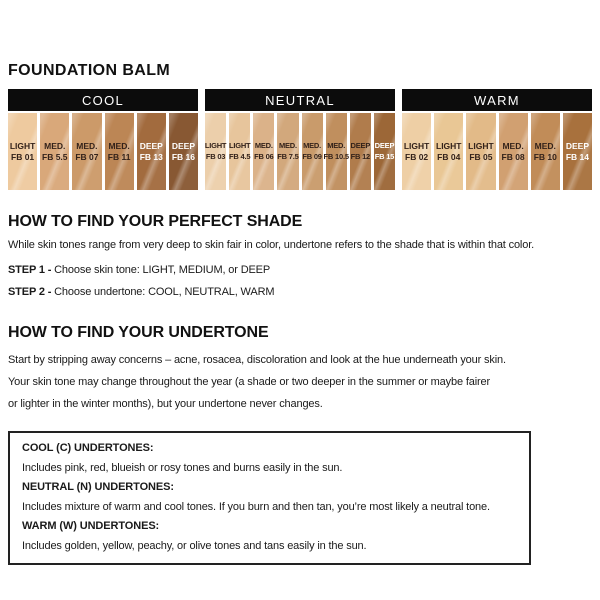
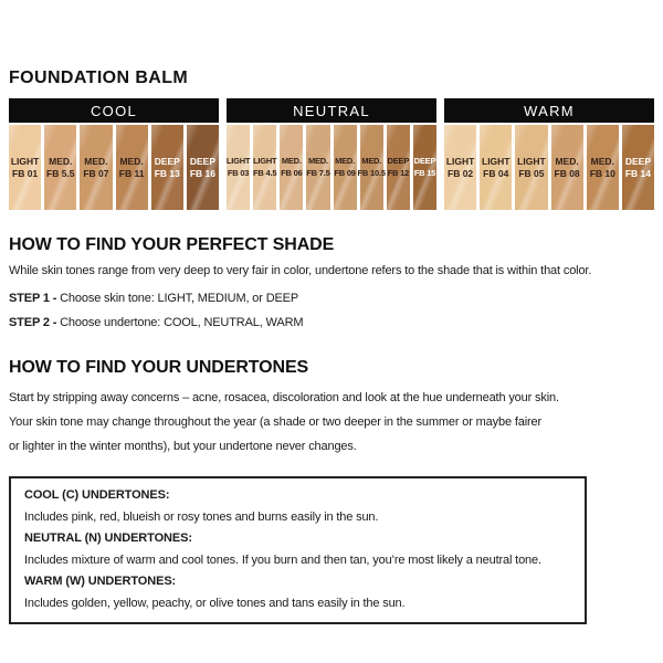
  FOUNDATION BALM
  COOL
  LIGHT
  FB 01
  MED.
  FB 5.5
  MED.
  FB 07
  MED.
  FB 11
  DEEP
  FB 13
  DEEP
  FB 16
  NEUTRAL
  LIGHT
  FB 03
  LIGHT
  FB 4.5
  MED.
  FB 06
  MED.
  FB 7.5
  MED.
  FB 09
  MED.
  FB 10.5
  DEEP
  FB 12
  DEEP
  FB 15
  WARM
  LIGHT
  FB 02
  LIGHT
  FB 04
  LIGHT
  FB 05
  MED.
  FB 08
  MED.
  FB 10
  DEEP
  FB 14
  HOW TO FIND YOUR PERFECT SHADE
- While skin tones range from very deep to skin fair in color, undertone refers to the shade that is within that color.
+ While skin tones range from very deep to very fair in color, undertone refers to the shade that is within that color.
  STEP 1 - Choose skin tone: LIGHT, MEDIUM, or DEEP
  STEP 2 - Choose undertone: COOL, NEUTRAL, WARM
- HOW TO FIND YOUR UNDERTONE
+ HOW TO FIND YOUR UNDERTONES
  Start by stripping away concerns – acne, rosacea, discoloration and look at the hue underneath your skin.
  Your skin tone may change throughout the year (a shade or two deeper in the summer or maybe fairer
  or lighter in the winter months), but your undertone never changes.
  COOL (C) UNDERTONES:
  Includes pink, red, blueish or rosy tones and burns easily in the sun.
  NEUTRAL (N) UNDERTONES:
  Includes mixture of warm and cool tones. If you burn and then tan, you’re most likely a neutral tone.
  WARM (W) UNDERTONES:
  Includes golden, yellow, peachy, or olive tones and tans easily in the sun.
